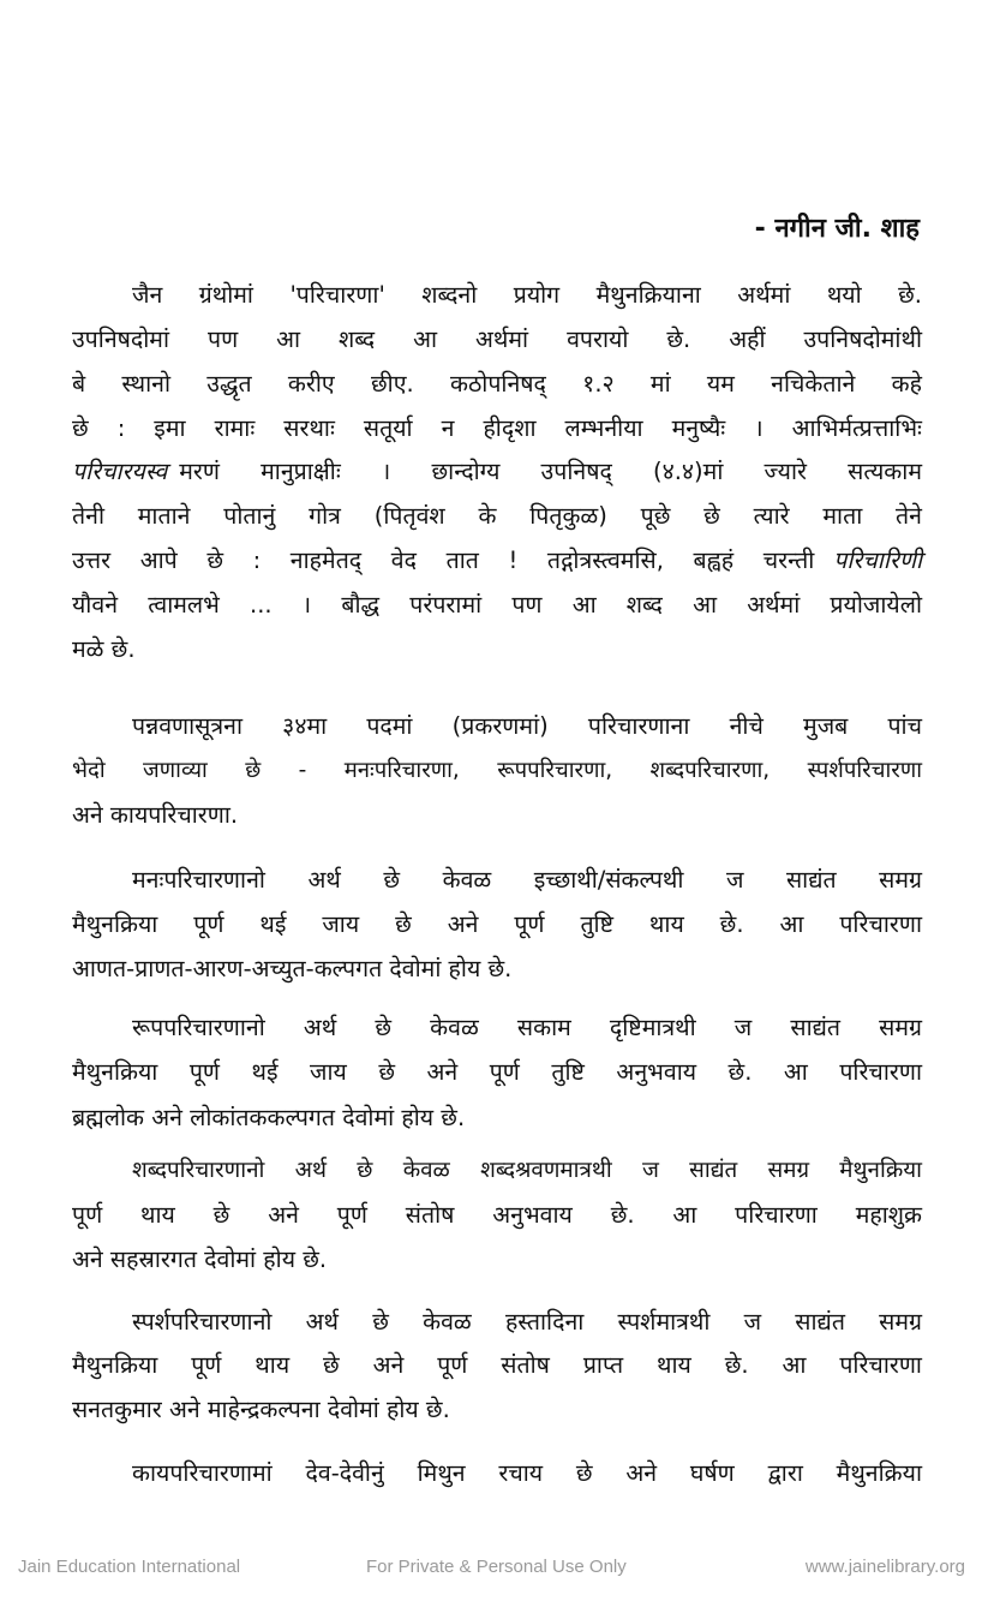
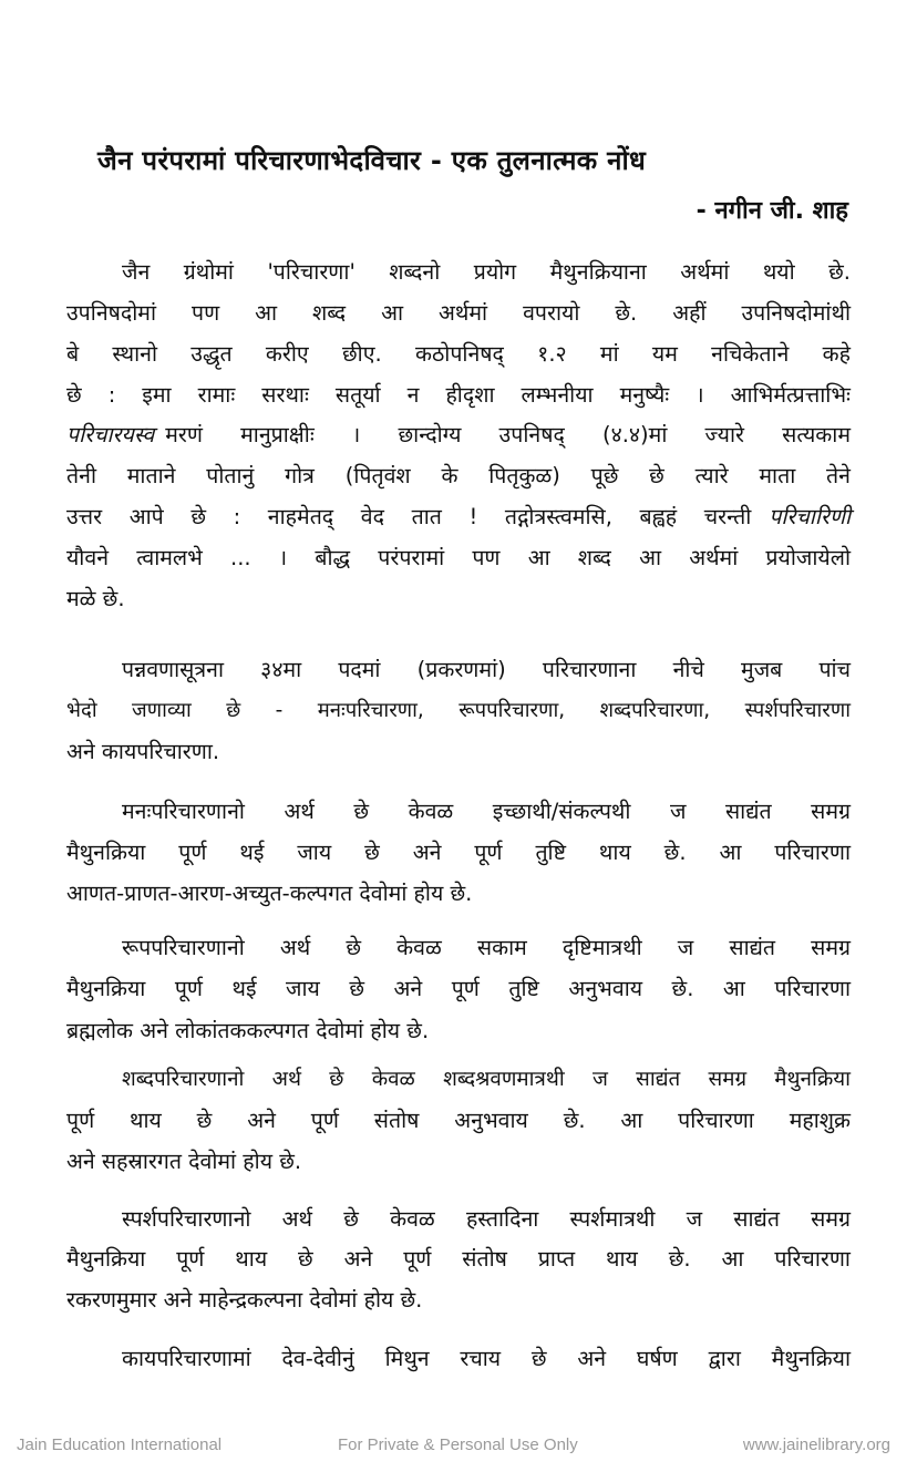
+ जैन परंपरामां परिचारणाभेदविचार - एक तुलनात्मक नोंध
  - नगीन जी. शाह
  जैन ग्रंथोमां 'परिचारणा' शब्दनो प्रयोग मैथुनक्रियाना अर्थमां थयो छे.
  उपनिषदोमां पण आ शब्द आ अर्थमां वपरायो छे. अहीं उपनिषदोमांथी
  बे स्थानो उद्धृत करीए छीए. कठोपनिषद् १.२ मां यम नचिकेताने कहे
  छे : इमा रामाः सरथाः सतूर्या न हीदृशा लम्भनीया मनुष्यैः । आभिर्मत्प्रत्ताभिः
  परिचारयस्व
  मरणं मानुप्राक्षीः । छान्दोग्य उपनिषद् (४.४)मां ज्यारे सत्यकाम
  तेनी माताने पोतानुं गोत्र (पितृवंश के पितृकुळ) पूछे छे त्यारे माता तेने
  उत्तर आपे छे : नाहमेतद् वेद तात ! तद्गोत्रस्त्वमसि, बह्वहं चरन्ती
  परिचारिणी
  यौवने त्वामलभे ... । बौद्ध परंपरामां पण आ शब्द आ अर्थमां प्रयोजायेलो
  मळे छे.
  पन्नवणासूत्रना ३४मा पदमां (प्रकरणमां) परिचारणाना नीचे मुजब पांच
  भेदो जणाव्या छे - मनःपरिचारणा, रूपपरिचारणा, शब्दपरिचारणा, स्पर्शपरिचारणा
  अने कायपरिचारणा.
  मनःपरिचारणानो अर्थ छे केवळ इच्छाथी/संकल्पथी ज साद्यंत समग्र
  मैथुनक्रिया पूर्ण थई जाय छे अने पूर्ण तुष्टि थाय छे. आ परिचारणा
  आणत-प्राणत-आरण-अच्युत-कल्पगत देवोमां होय छे.
  रूपपरिचारणानो अर्थ छे केवळ सकाम दृष्टिमात्रथी ज साद्यंत समग्र
  मैथुनक्रिया पूर्ण थई जाय छे अने पूर्ण तुष्टि अनुभवाय छे. आ परिचारणा
  ब्रह्मलोक अने लोकांतककल्पगत देवोमां होय छे.
  शब्दपरिचारणानो अर्थ छे केवळ शब्दश्रवणमात्रथी ज साद्यंत समग्र मैथुनक्रिया
  पूर्ण थाय छे अने पूर्ण संतोष अनुभवाय छे. आ परिचारणा महाशुक्र
  अने सहस्रारगत देवोमां होय छे.
  स्पर्शपरिचारणानो अर्थ छे केवळ हस्तादिना स्पर्शमात्रथी ज साद्यंत समग्र
  मैथुनक्रिया पूर्ण थाय छे अने पूर्ण संतोष प्राप्त थाय छे. आ परिचारणा
- सनतकुमार अने माहेन्द्रकल्पना देवोमां होय छे.
+ रकरणमुमार अने माहेन्द्रकल्पना देवोमां होय छे.
  कायपरिचारणामां देव-देवीनुं मिथुन रचाय छे अने घर्षण द्वारा मैथुनक्रिया
  Jain Education International
  For Private & Personal Use Only
  www.jainelibrary.org
